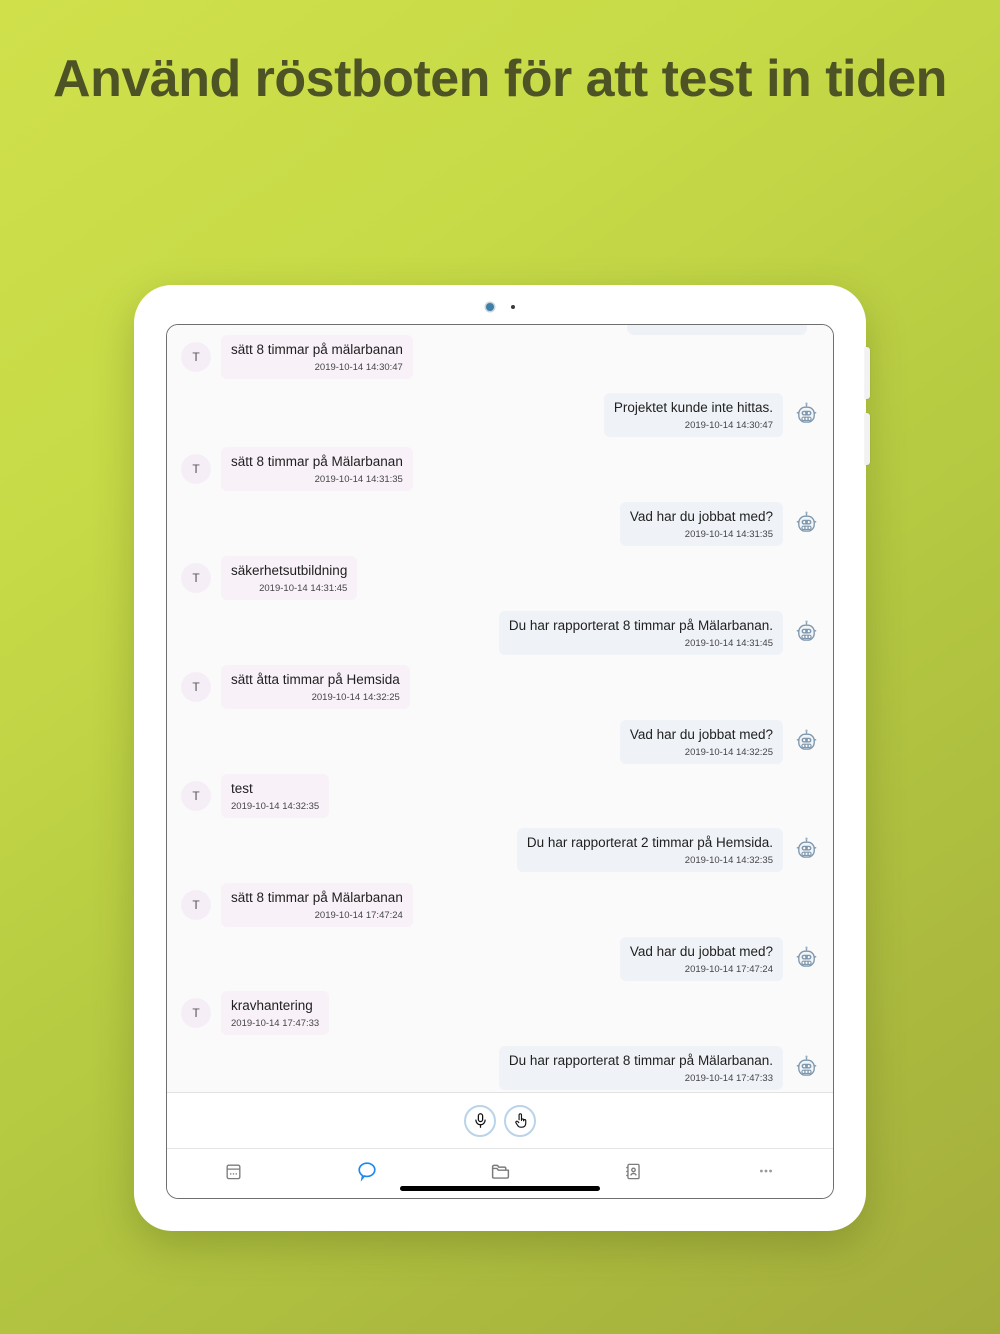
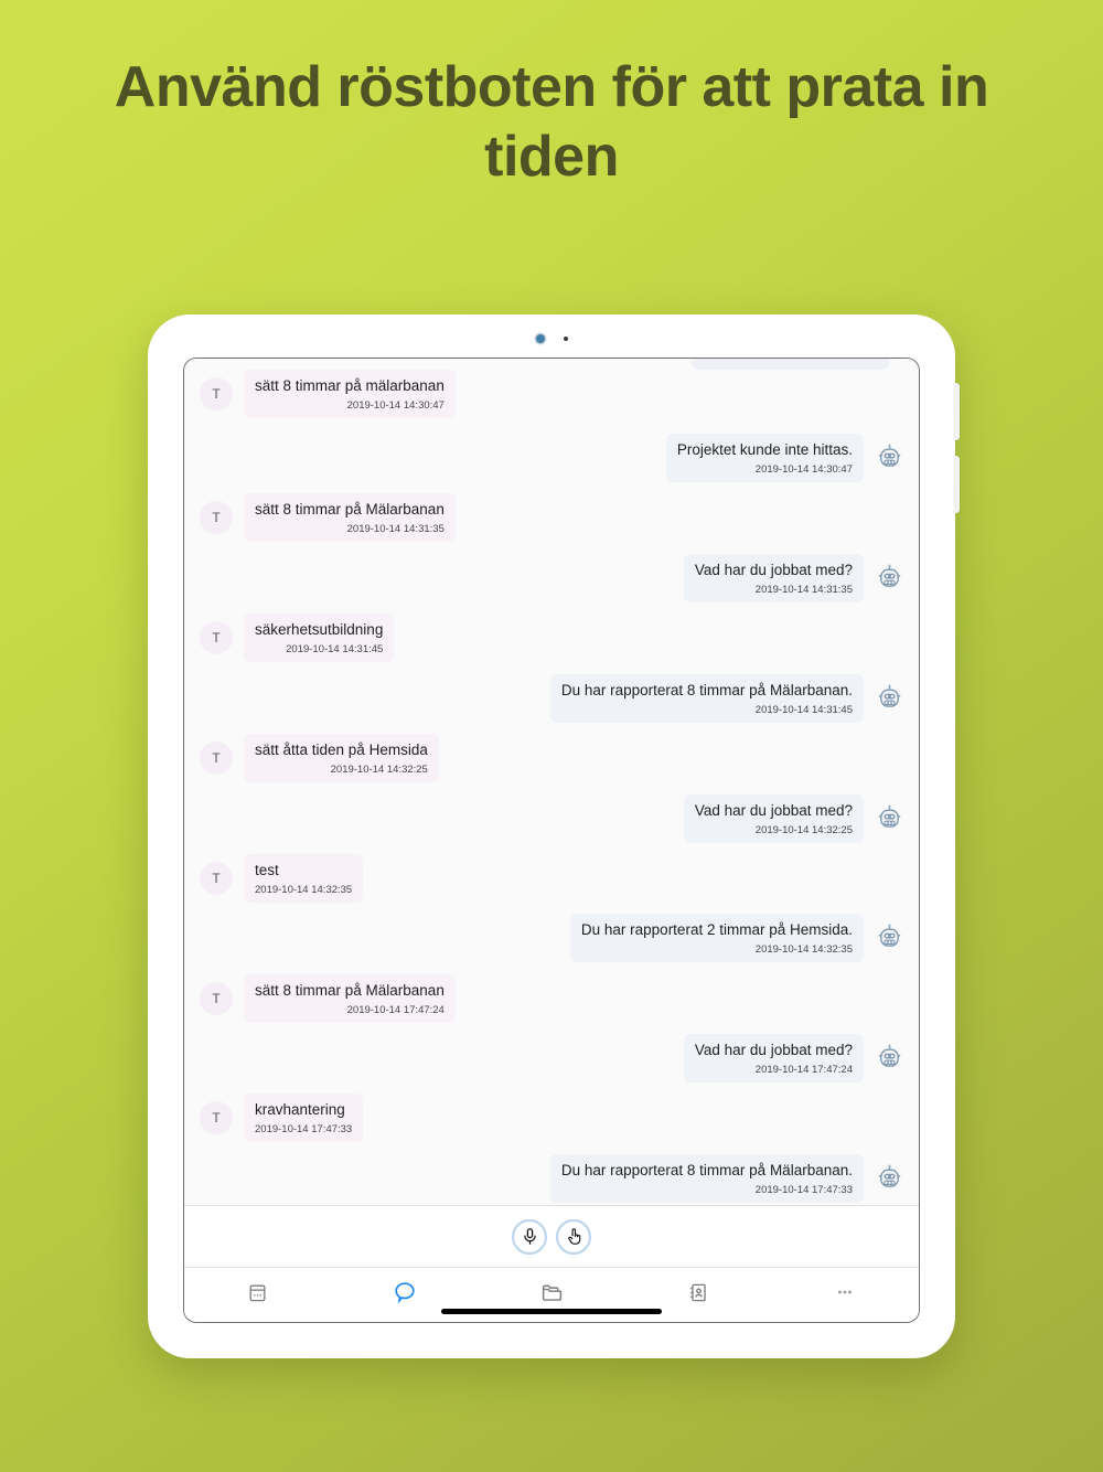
- Använd röstboten för att test in tiden
+ Använd röstboten för att prata in tiden
  T
  sätt 8 timmar på mälarbanan
  2019-10-14 14:30:47
  Projektet kunde inte hittas.
  2019-10-14 14:30:47
  T
  sätt 8 timmar på Mälarbanan
  2019-10-14 14:31:35
  Vad har du jobbat med?
  2019-10-14 14:31:35
  T
  säkerhetsutbildning
  2019-10-14 14:31:45
  Du har rapporterat 8 timmar på Mälarbanan.
  2019-10-14 14:31:45
  T
- sätt åtta timmar på Hemsida
+ sätt åtta tiden på Hemsida
  2019-10-14 14:32:25
  Vad har du jobbat med?
  2019-10-14 14:32:25
  T
  test
  2019-10-14 14:32:35
  Du har rapporterat 2 timmar på Hemsida.
  2019-10-14 14:32:35
  T
  sätt 8 timmar på Mälarbanan
  2019-10-14 17:47:24
  Vad har du jobbat med?
  2019-10-14 17:47:24
  T
  kravhantering
  2019-10-14 17:47:33
  Du har rapporterat 8 timmar på Mälarbanan.
  2019-10-14 17:47:33
